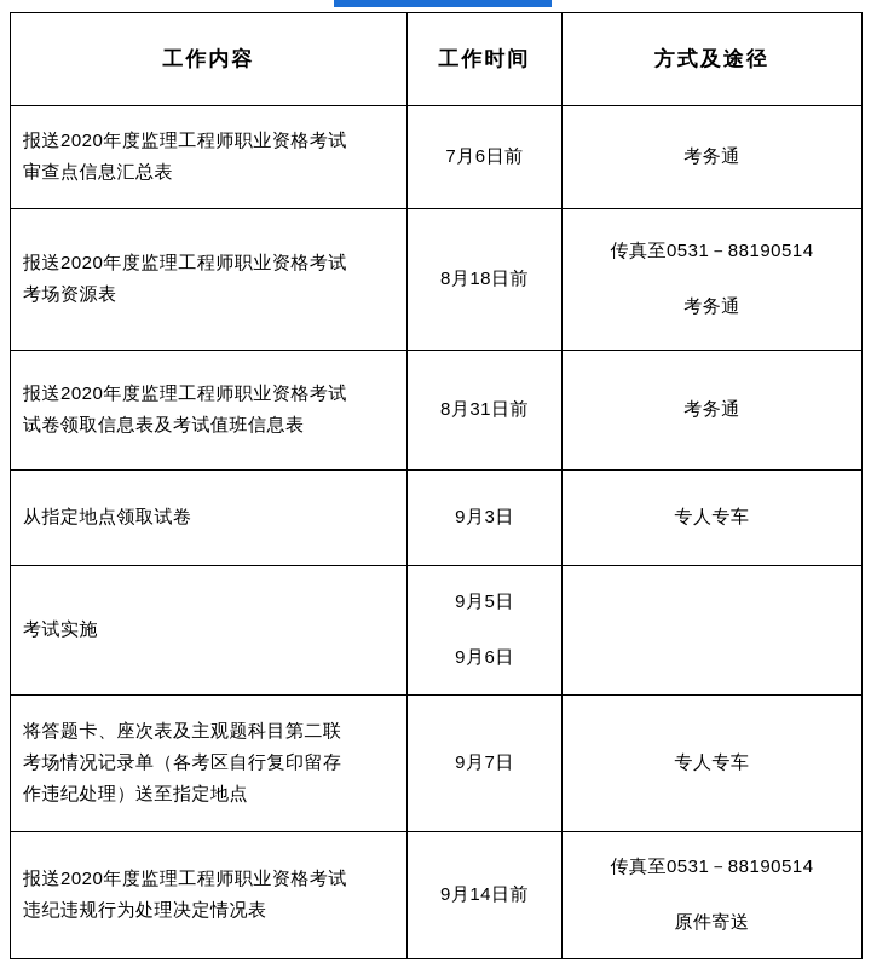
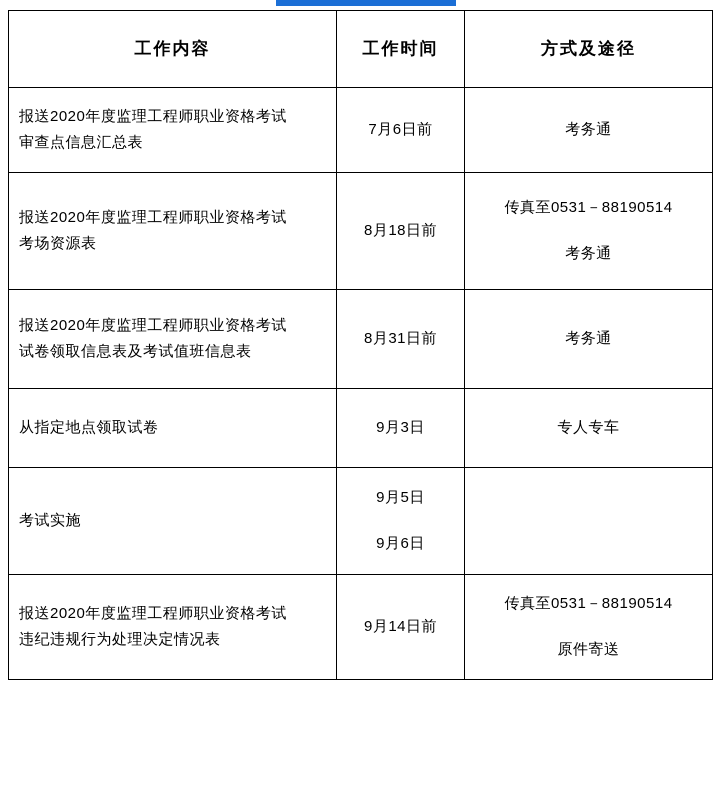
  工作内容	工作时间	方式及途径
  报送2020年度监理工程师职业资格考试 审查点信息汇总表	7月6日前	考务通
  报送2020年度监理工程师职业资格考试 考场资源表	8月18日前	传真至0531－88190514 考务通
  报送2020年度监理工程师职业资格考试 试卷领取信息表及考试值班信息表	8月31日前	考务通
  从指定地点领取试卷	9月3日	专人专车
  考试实施	9月5日 9月6日
- 将答题卡、座次表及主观题科目第二联 考场情况记录单（各考区自行复印留存 作违纪处理）送至指定地点	9月7日	专人专车
  报送2020年度监理工程师职业资格考试 违纪违规行为处理决定情况表	9月14日前	传真至0531－88190514 原件寄送
